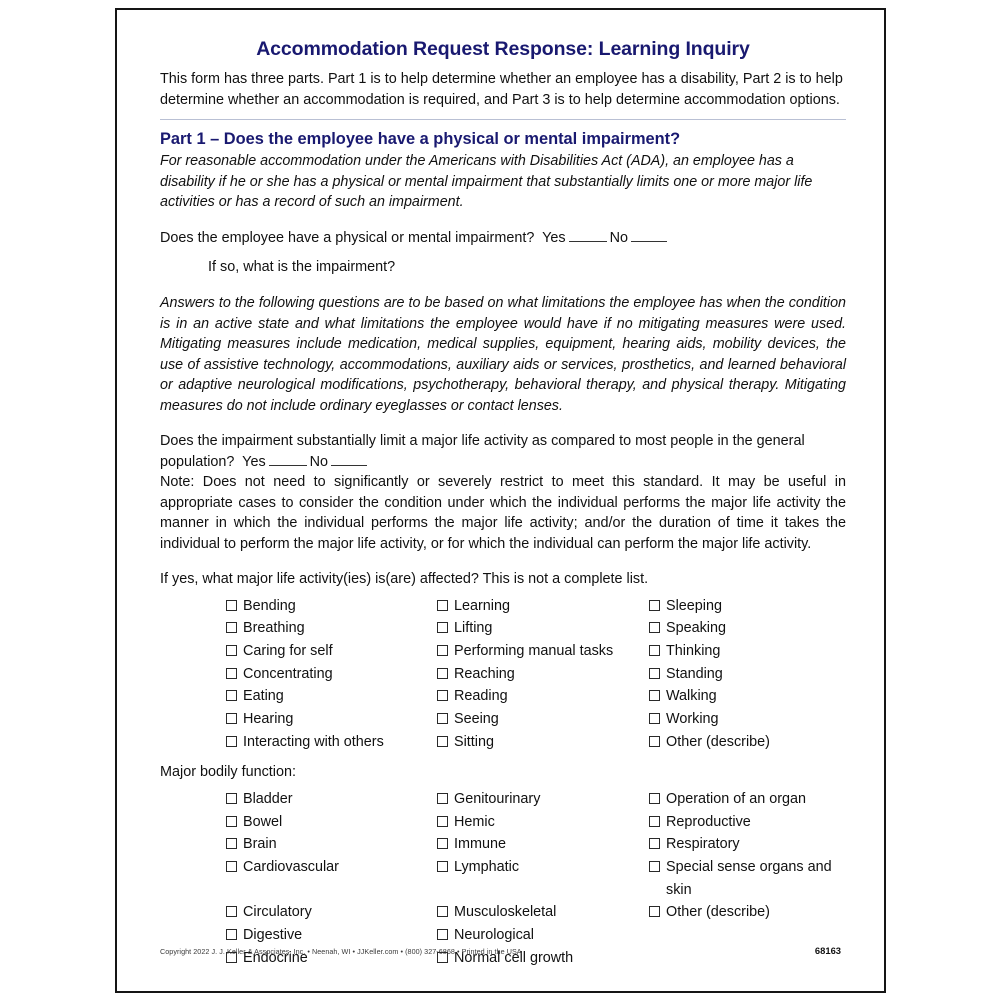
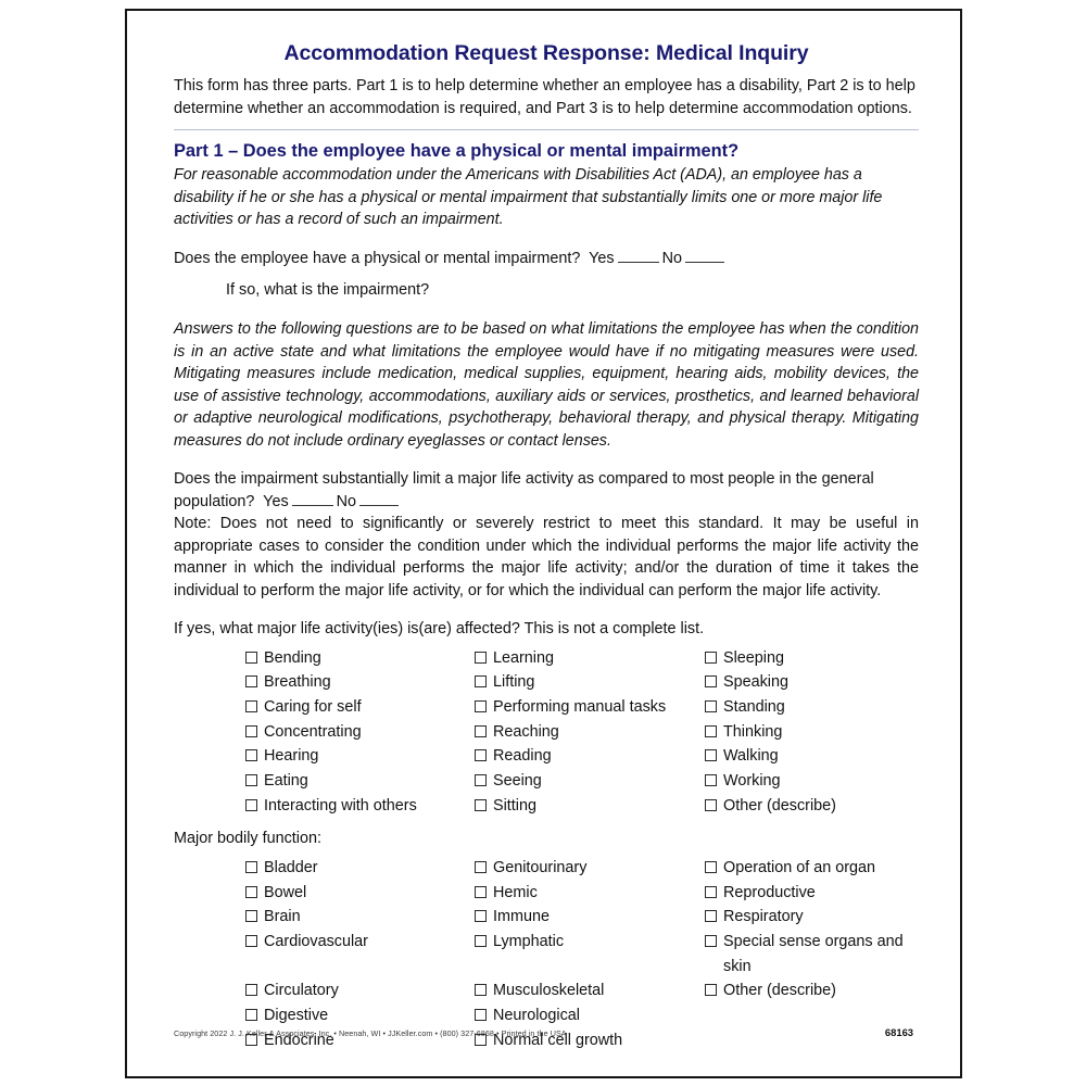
- Accommodation Request Response: Learning Inquiry
+ Accommodation Request Response: Medical Inquiry
  This form has three parts. Part 1 is to help determine whether an employee has a disability, Part 2 is to help determine whether an accommodation is required, and Part 3 is to help determine accommodation options.
  Part 1 – Does the employee have a physical or mental impairment?
  For reasonable accommodation under the Americans with Disabilities Act (ADA), an employee has a disability if he or she has a physical or mental impairment that substantially limits one or more major life activities or has a record of such an impairment.
  Does the employee have a physical or mental impairment? Yes No
  If so, what is the impairment?
  Answers to the following questions are to be based on what limitations the employee has when the condition is in an active state and what limitations the employee would have if no mitigating measures were used. Mitigating measures include medication, medical supplies, equipment, hearing aids, mobility devices, the use of assistive technology, accommodations, auxiliary aids or services, prosthetics, and learned behavioral or adaptive neurological modifications, psychotherapy, behavioral therapy, and physical therapy. Mitigating measures do not include ordinary eyeglasses or contact lenses.
  Does the impairment substantially limit a major life activity as compared to most people in the general population? Yes No
  Note: Does not need to significantly or severely restrict to meet this standard. It may be useful in appropriate cases to consider the condition under which the individual performs the major life activity the manner in which the individual performs the major life activity; and/or the duration of time it takes the individual to perform the major life activity, or for which the individual can perform the major life activity.
  If yes, what major life activity(ies) is(are) affected? This is not a complete list.
  Bending
  Learning
  Sleeping
  Breathing
  Lifting
  Speaking
  Caring for self
  Performing manual tasks
- Thinking
+ Standing
  Concentrating
  Reaching
- Standing
+ Thinking
- Eating
+ Hearing
  Reading
  Walking
- Hearing
+ Eating
  Seeing
  Working
  Interacting with others
  Sitting
  Other (describe)
  Major bodily function:
  Bladder
  Genitourinary
  Operation of an organ
  Bowel
  Hemic
  Reproductive
  Brain
  Immune
  Respiratory
  Cardiovascular
  Lymphatic
  Special sense organs and skin
  Circulatory
  Musculoskeletal
  Other (describe)
  Digestive
  Neurological
  Endocrine
  Normal cell growth
  Copyright 2022 J. J. Keller & Associates, Inc. • Neenah, WI • JJKeller.com • (800) 327-6868 • Printed in the USA
  68163
